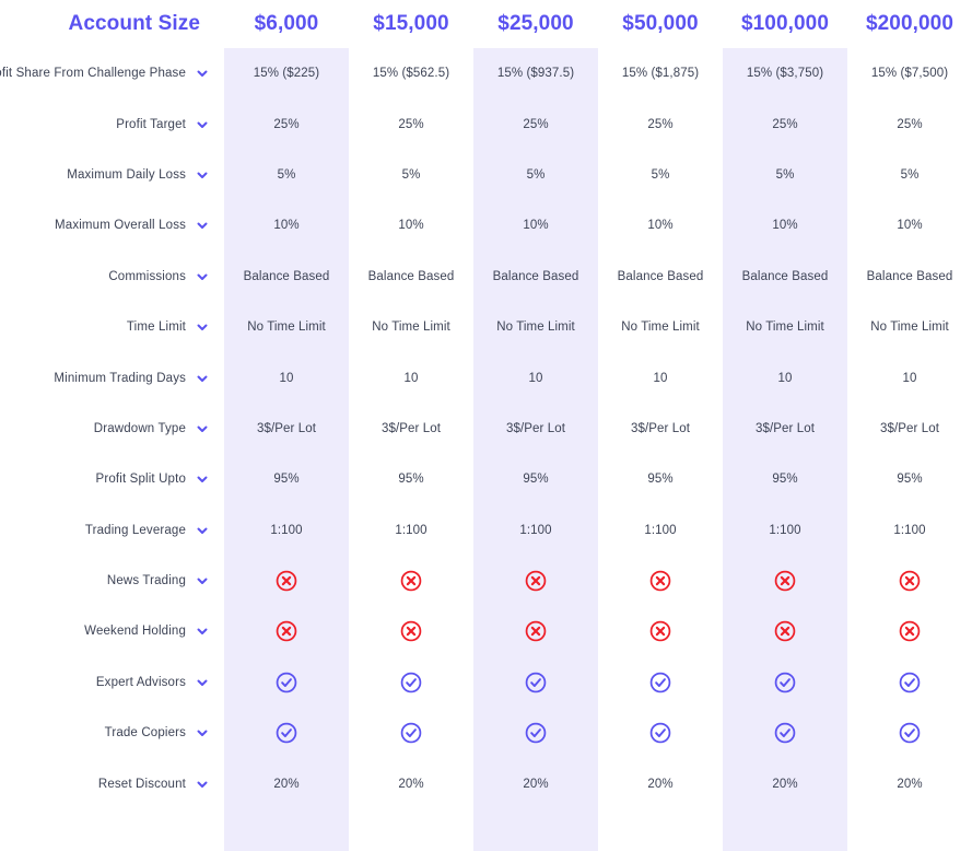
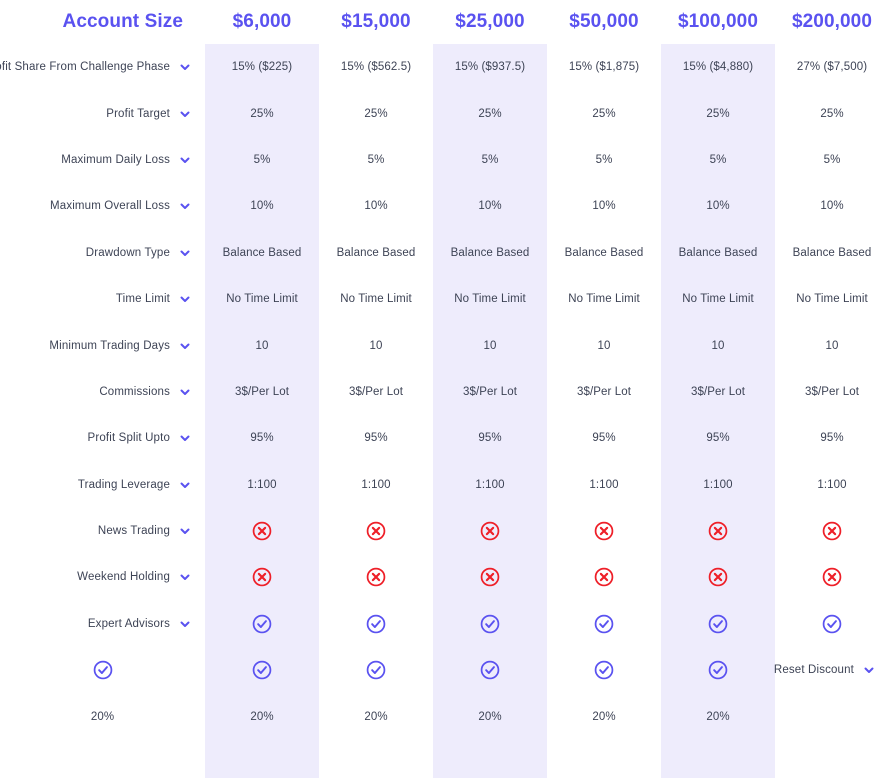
  Account Size
  $6,000
  $15,000
  $25,000
  $50,000
  $100,000
  $200,000
  fit Share From Challenge Phase
  15% ($225)
  15% ($562.5)
  15% ($937.5)
  15% ($1,875)
- 15% ($3,750)
+ 15% ($4,880)
- 15% ($7,500)
+ 27% ($7,500)
  Profit Target
  25%
  25%
  25%
  25%
  25%
  25%
  Maximum Daily Loss
  5%
  5%
  5%
  5%
  5%
  5%
  Maximum Overall Loss
  10%
  10%
  10%
  10%
  10%
  10%
- Commissions
+ Drawdown Type
  Balance Based
  Balance Based
  Balance Based
  Balance Based
  Balance Based
  Balance Based
  Time Limit
  No Time Limit
  No Time Limit
  No Time Limit
  No Time Limit
  No Time Limit
  No Time Limit
  Minimum Trading Days
  10
  10
  10
  10
  10
  10
- Drawdown Type
+ Commissions
  3$/Per Lot
  3$/Per Lot
  3$/Per Lot
  3$/Per Lot
  3$/Per Lot
  3$/Per Lot
  Profit Split Upto
  95%
  95%
  95%
  95%
  95%
  95%
  Trading Leverage
  1:100
  1:100
  1:100
  1:100
  1:100
  1:100
  News Trading
  Weekend Holding
  Expert Advisors
- Trade Copiers
  Reset Discount
  20%
  20%
  20%
  20%
  20%
  20%
